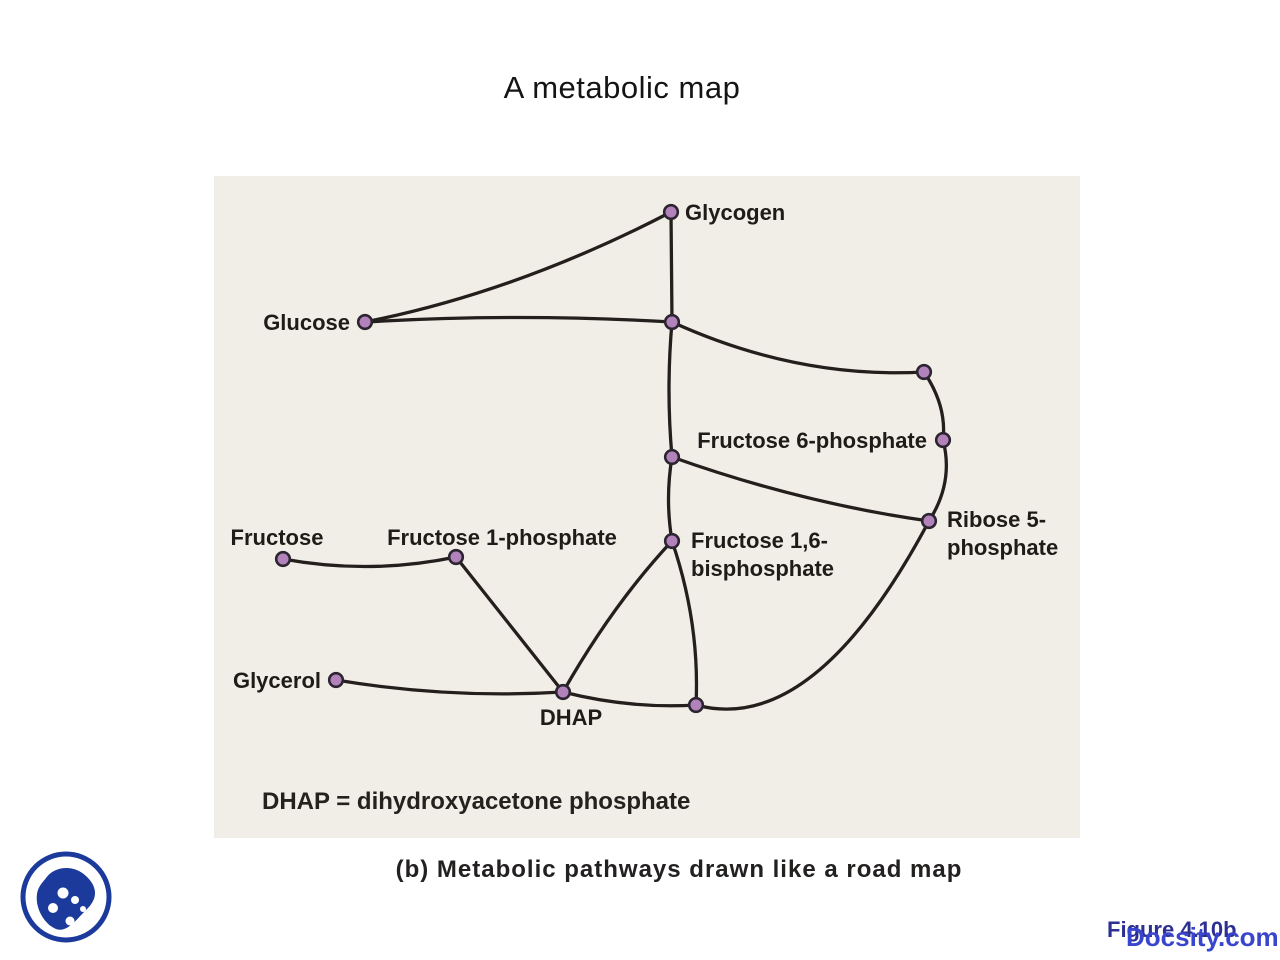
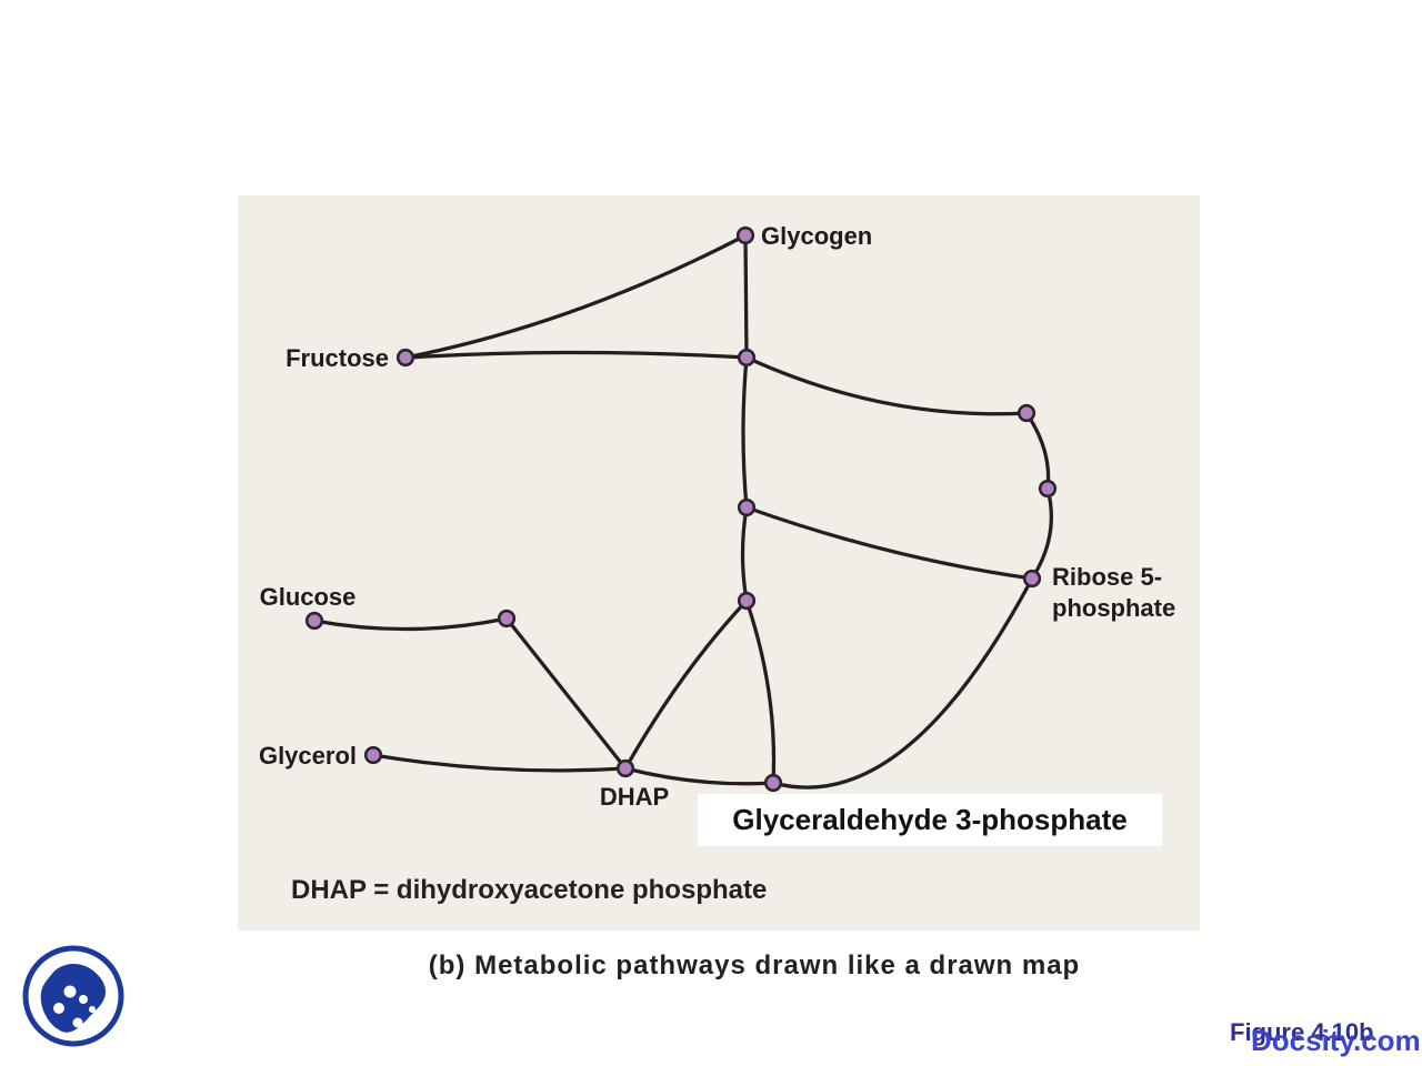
- A metabolic map
  Glycogen
- Glucose
+ Fructose
- Fructose 6-phosphate
  Ribose 5- phosphate
- Fructose
+ Glucose
- Fructose 1-phosphate
- Fructose 1,6- bisphosphate
  Glycerol
  DHAP
+ Glyceraldehyde 3-phosphate
  DHAP = dihydroxyacetone phosphate
- (b) Metabolic pathways drawn like a road map
+ (b) Metabolic pathways drawn like a drawn map
  Figure 4.10b
  Docsity.com
